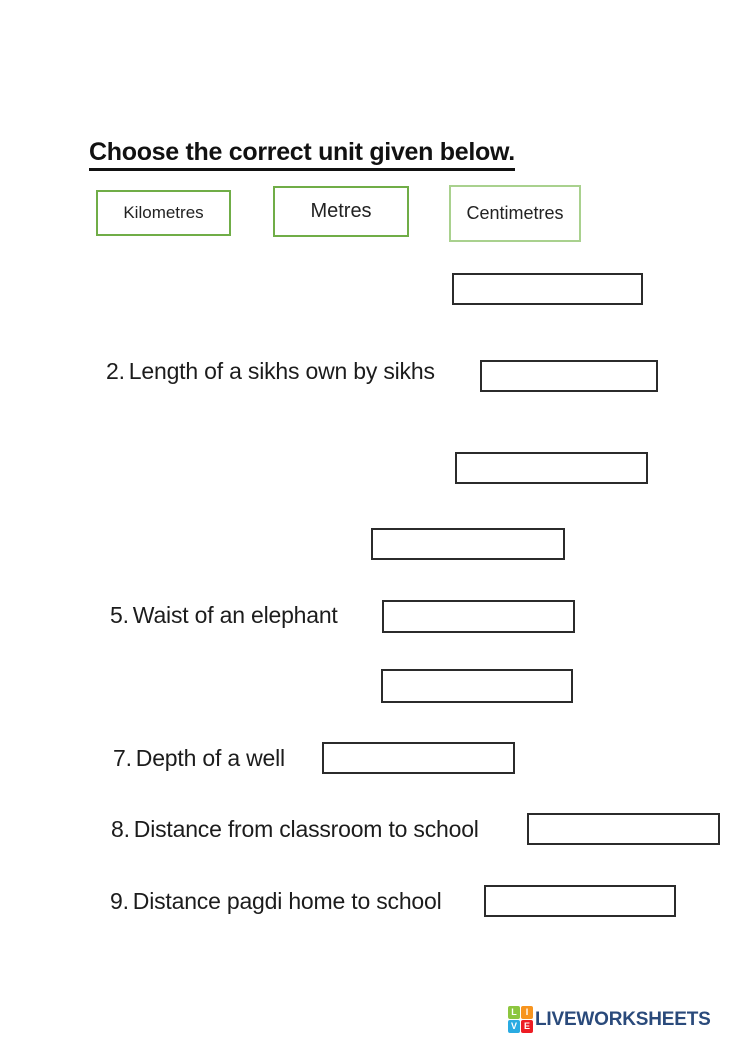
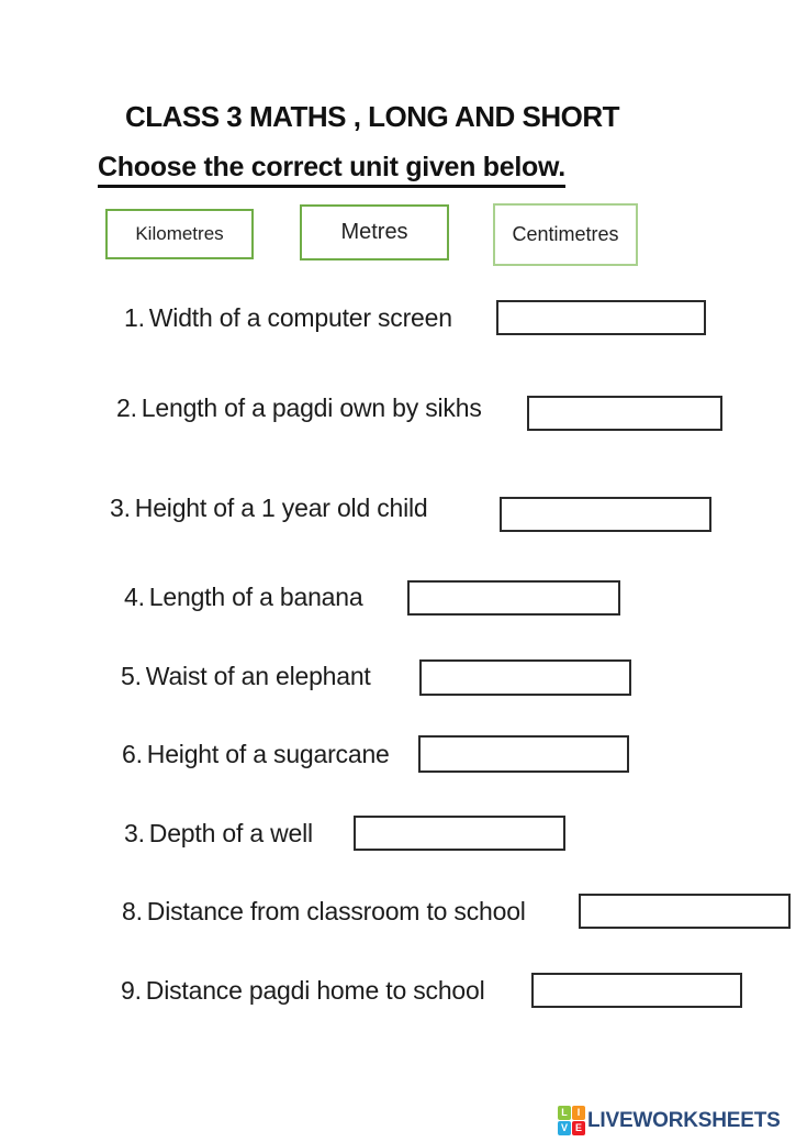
+ CLASS 3 MATHS , LONG AND SHORT
  Choose the correct unit given below.
  Kilometres
  Metres
  Centimetres
+ 1. Width of a computer screen
- 2. Length of a sikhs own by sikhs
+ 2. Length of a pagdi own by sikhs
+ 3. Height of a 1 year old child
+ 4. Length of a banana
  5. Waist of an elephant
+ 6. Height of a sugarcane
- 7. Depth of a well
+ 3. Depth of a well
  8. Distance from classroom to school
  9. Distance pagdi home to school
  L
  I
  V
  E
  LIVEWORKSHEETS
